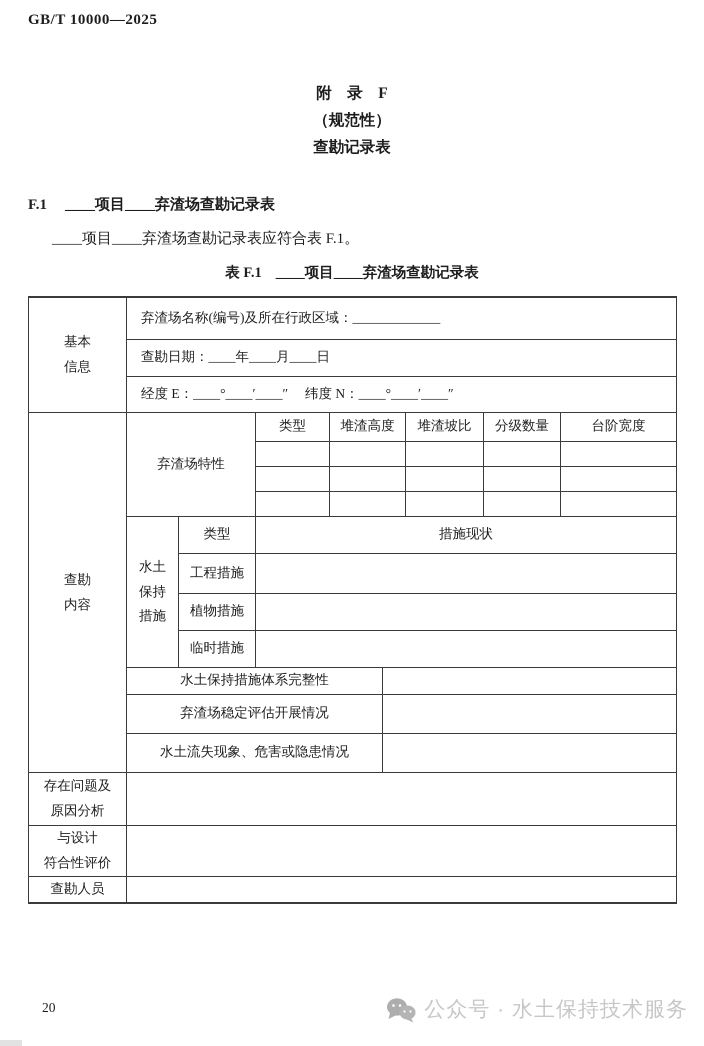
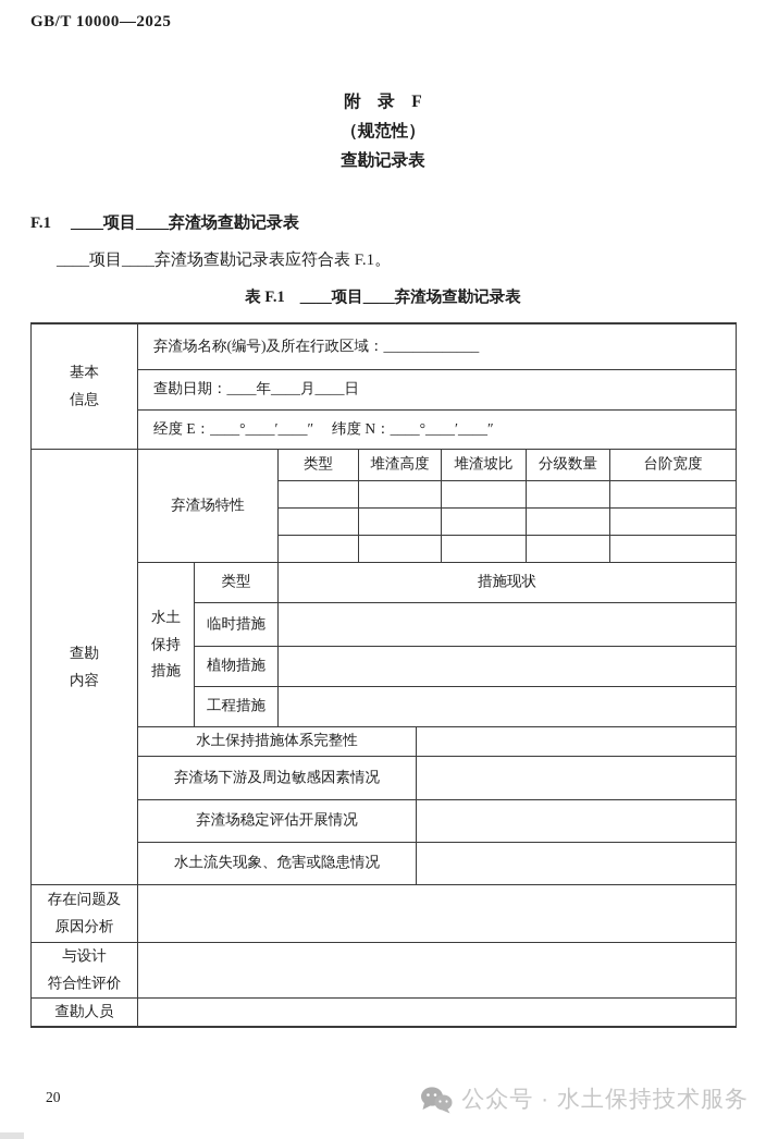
  GB/T 10000—2025
  附 录 F
  （规范性）
  查勘记录表
  F.1 ____项目____弃渣场查勘记录表
  ____项目____弃渣场查勘记录表应符合表 F.1。
  表 F.1 ____项目____弃渣场查勘记录表
  基本
  信息
  弃渣场名称(编号)及所在行政区域：_____________
  查勘日期：____年____月____日
  经度 E：____°____′____″ 纬度 N：____°____′____″
  查勘
  内容
  弃渣场特性
  类型
  堆渣高度
  堆渣坡比
  分级数量
  台阶宽度
  水土
  保持
  措施
  类型
  措施现状
- 工程措施
+ 临时措施
  植物措施
- 临时措施
+ 工程措施
  水土保持措施体系完整性
+ 弃渣场下游及周边敏感因素情况
  弃渣场稳定评估开展情况
  水土流失现象、危害或隐患情况
  存在问题及
  原因分析
  与设计
  符合性评价
  查勘人员
  20
  公众号 · 水土保持技术服务
